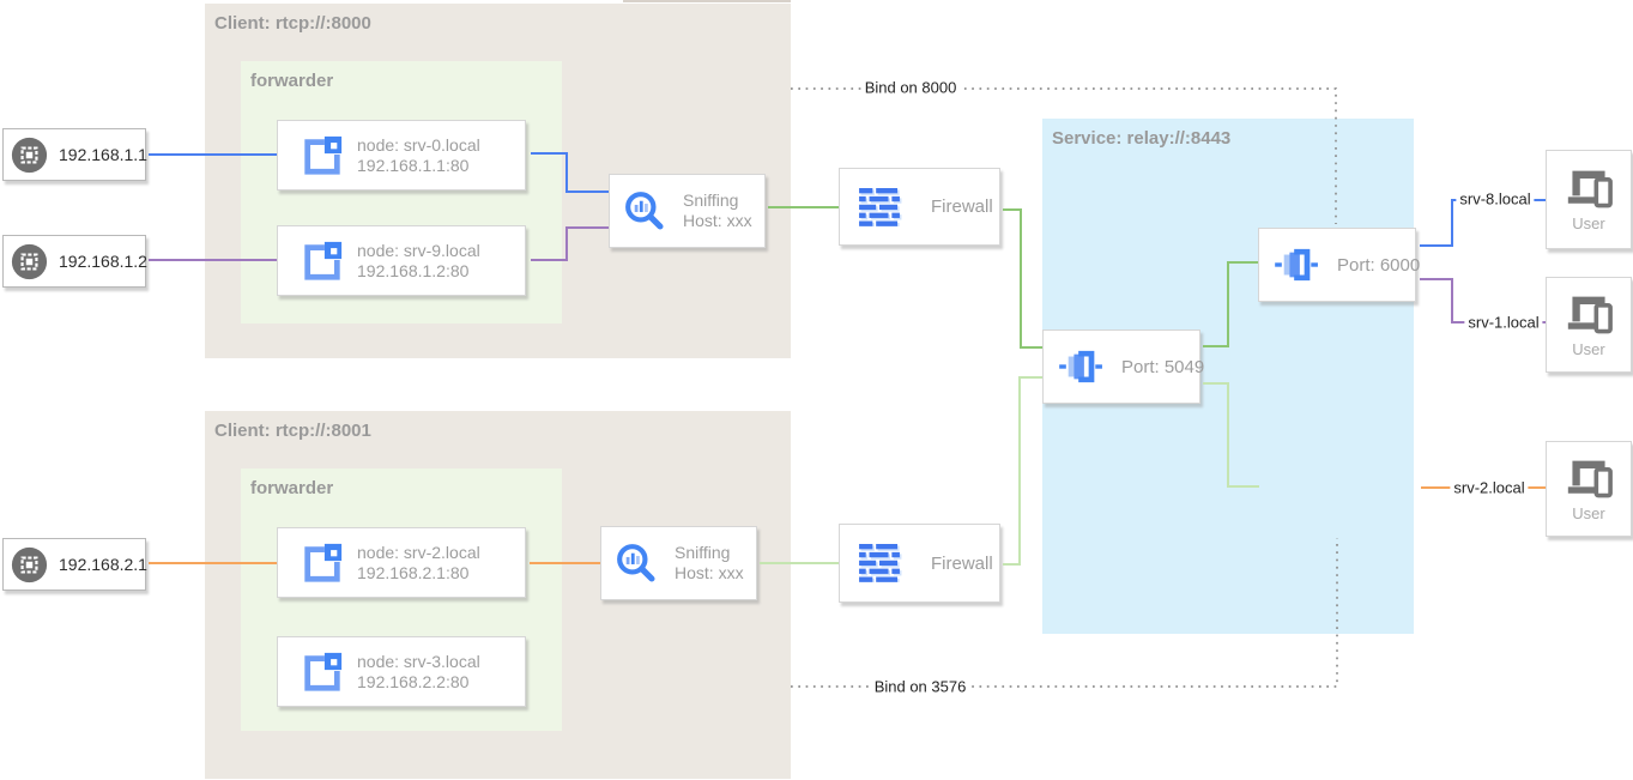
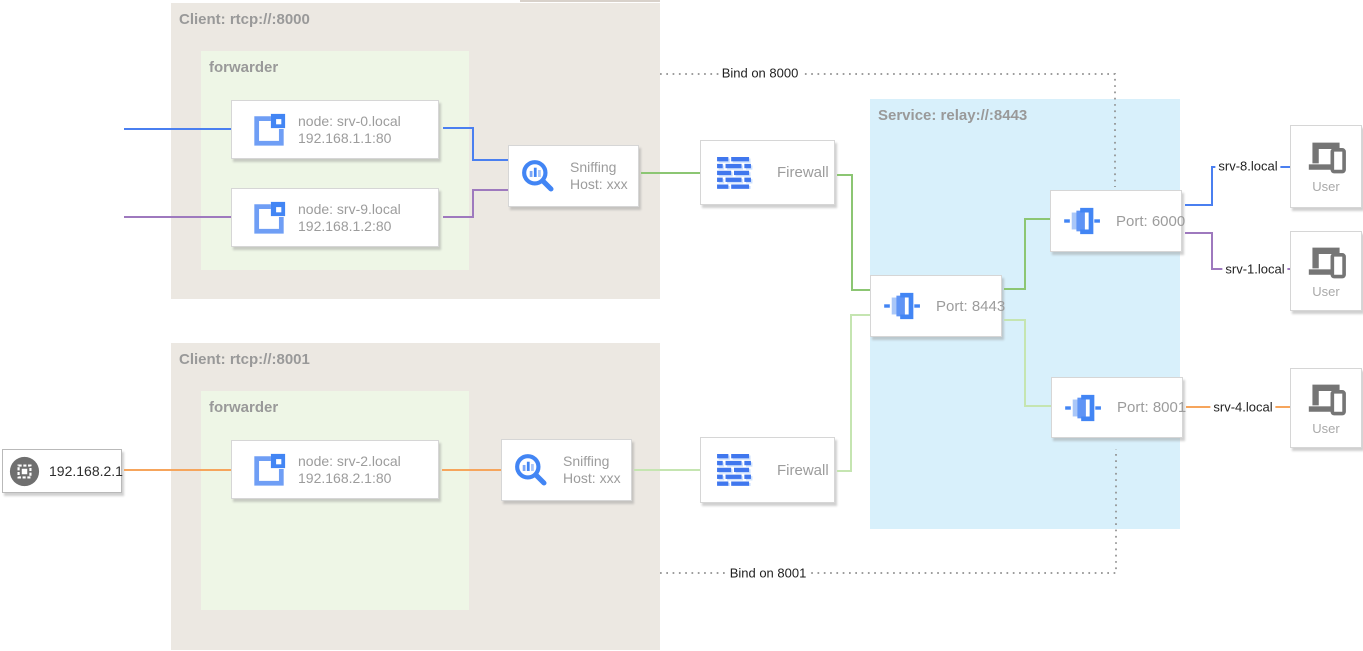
  Client: rtcp://:8000
  forwarder
  Client: rtcp://:8001
  forwarder
  Service: relay://:8443
  node: srv-0.local
  192.168.1.1:80
  node: srv-9.local
  192.168.1.2:80
  node: srv-2.local
  192.168.2.1:80
- node: srv-3.local
- 192.168.2.2:80
- 192.168.1.1
- 192.168.1.2
  192.168.2.1
  Sniffing
  Host: xxx
  Sniffing
  Host: xxx
  Firewall
  Firewall
  Port: 6000
- Port: 5049
+ Port: 8443
+ Port: 8001
  User
  User
  User
  Bind on 8000
- Bind on 3576
+ Bind on 8001
  srv-8.local
  srv-1.local
- srv-2.local
+ srv-4.local
